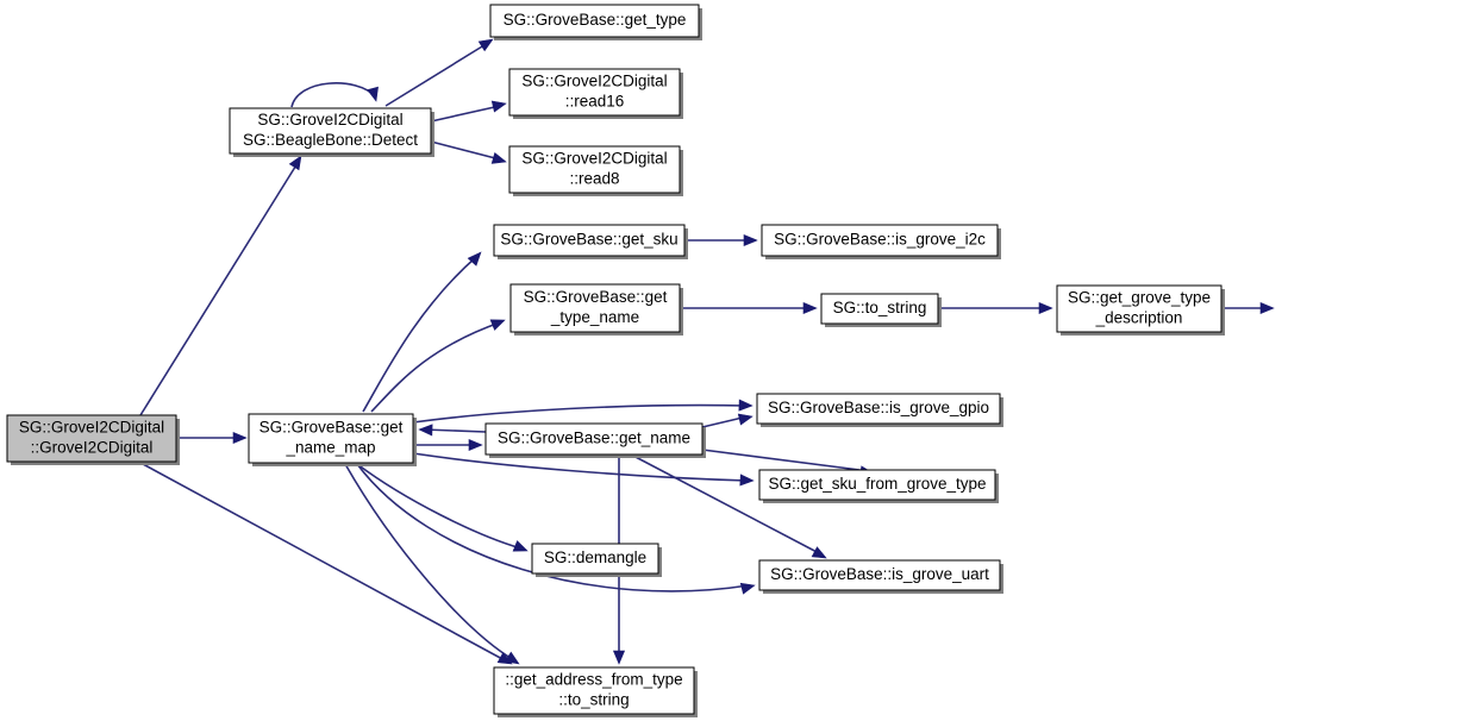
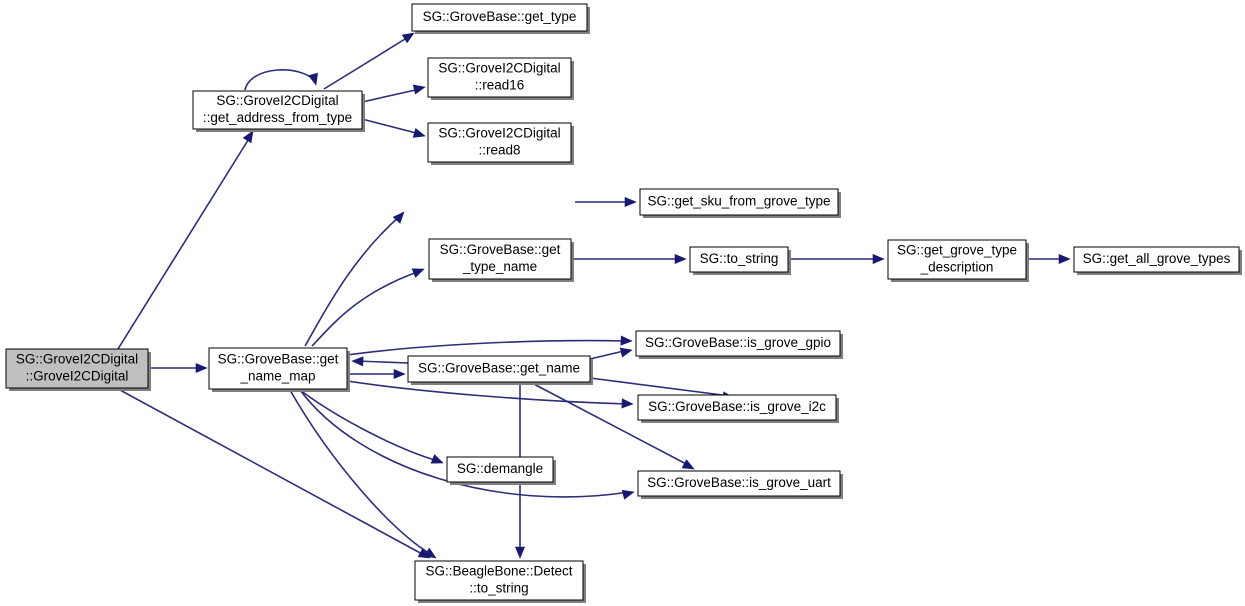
  SG::GroveI2CDigital
  ::GroveI2CDigital
  SG::GroveI2CDigital
- SG::BeagleBone::Detect
+ ::get_address_from_type
  SG::GroveBase::get_type
  SG::GroveI2CDigital
  ::read16
  SG::GroveI2CDigital
  ::read8
  SG::GroveBase::get
  _name_map
- SG::GroveBase::get_sku
- SG::GroveBase::is_grove_i2c
+ SG::get_sku_from_grove_type
  SG::GroveBase::get
  _type_name
  SG::to_string
  SG::get_grove_type
  _description
+ SG::get_all_grove_types
  SG::GroveBase::get_name
  SG::GroveBase::is_grove_gpio
- SG::get_sku_from_grove_type
+ SG::GroveBase::is_grove_i2c
  SG::demangle
  SG::GroveBase::is_grove_uart
- ::get_address_from_type
+ SG::BeagleBone::Detect
  ::to_string
